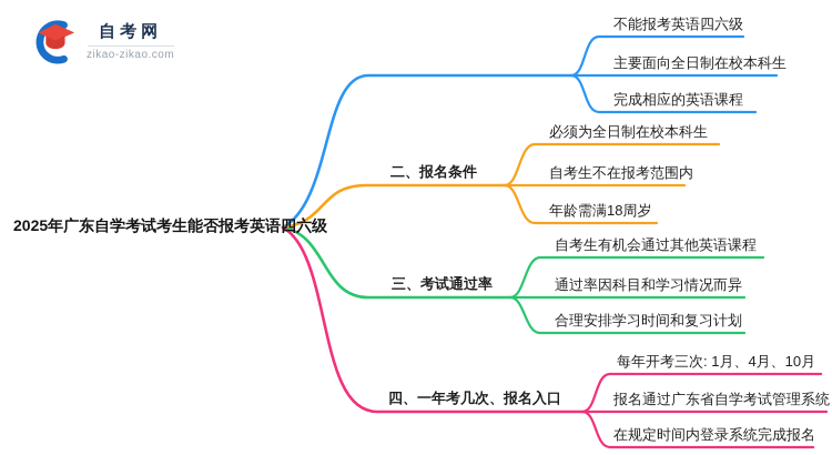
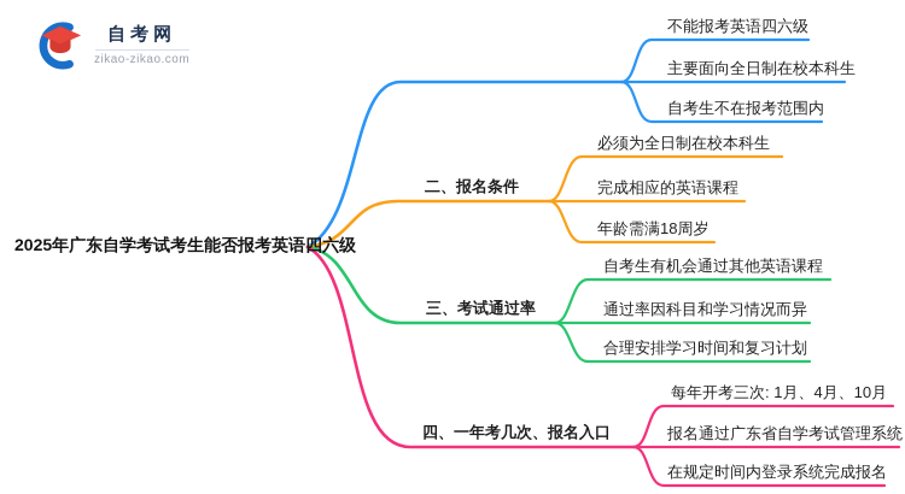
  自考网
  zikao-zikao.com
  2025年广东自学考试考生能否报考英语四六级
  二、报名条件
  三、考试通过率
  四、一年考几次、报名入口
  不能报考英语四六级
  主要面向全日制在校本科生
- 完成相应的英语课程
+ 自考生不在报考范围内
  必须为全日制在校本科生
- 自考生不在报考范围内
+ 完成相应的英语课程
  年龄需满18周岁
  自考生有机会通过其他英语课程
  通过率因科目和学习情况而异
  合理安排学习时间和复习计划
  每年开考三次: 1月、4月、10月
  报名通过广东省自学考试管理系统
  在规定时间内登录系统完成报名
